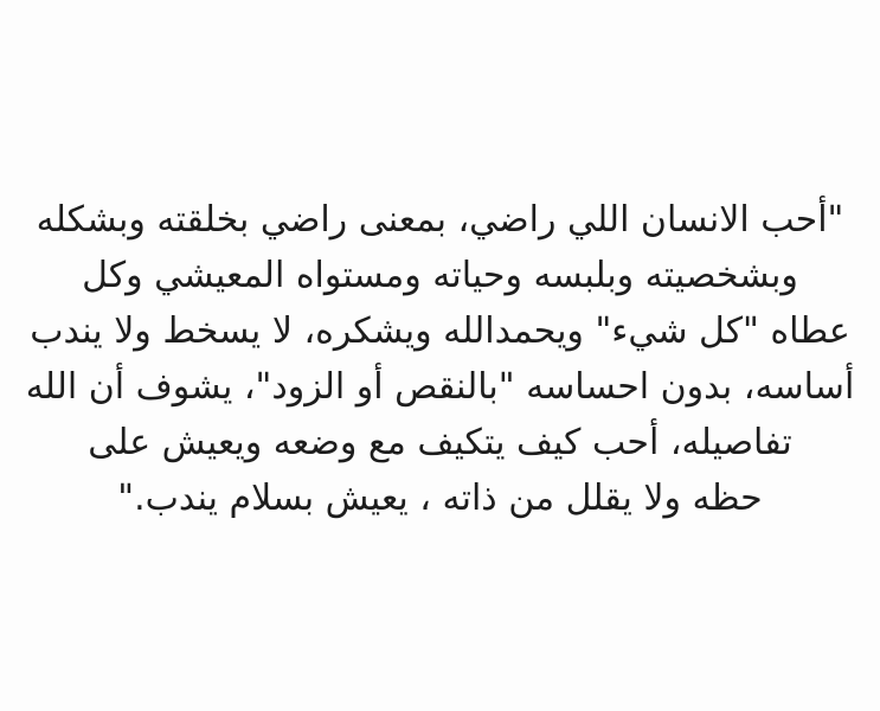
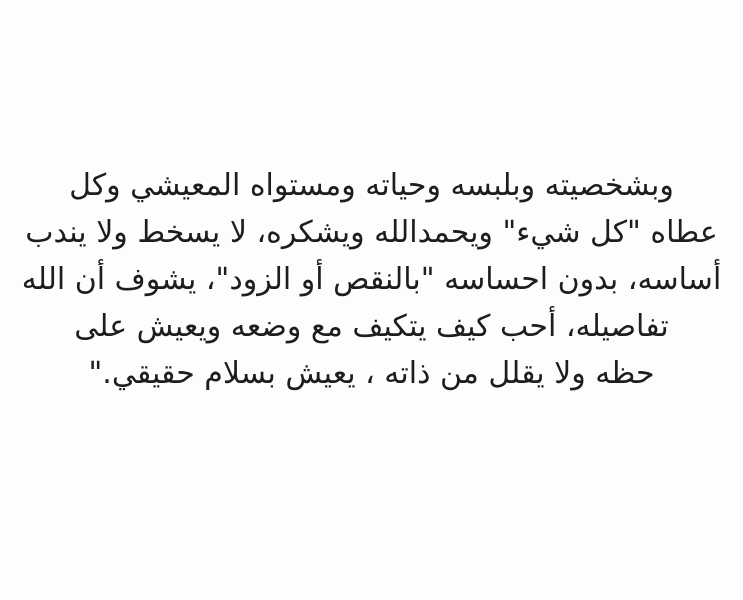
- "أحب الانسان اللي راضي، بمعنى راضي بخلقته وبشكله
  وبشخصيته وبلبسه وحياته ومستواه المعيشي وكل
  عطاه "كل شيء" ويحمدالله ويشكره، لا يسخط ولا يندب
  أساسه، بدون احساسه "بالنقص أو الزود"، يشوف أن الله
  تفاصيله، أحب كيف يتكيف مع وضعه ويعيش على
- حظه ولا يقلل من ذاته ، يعيش بسلام يندب."
+ حظه ولا يقلل من ذاته ، يعيش بسلام حقيقي."
